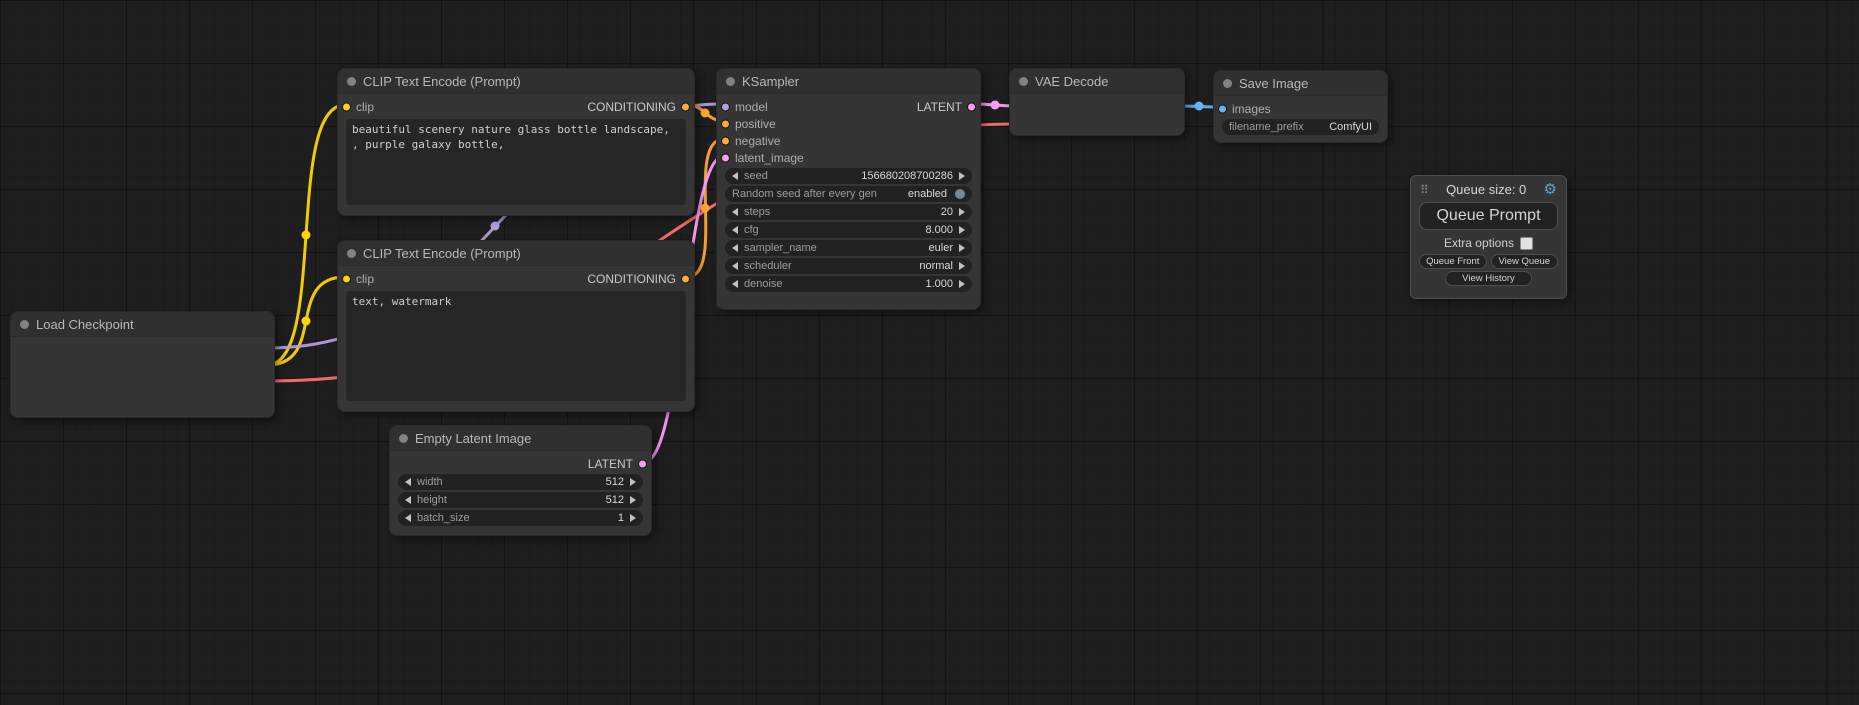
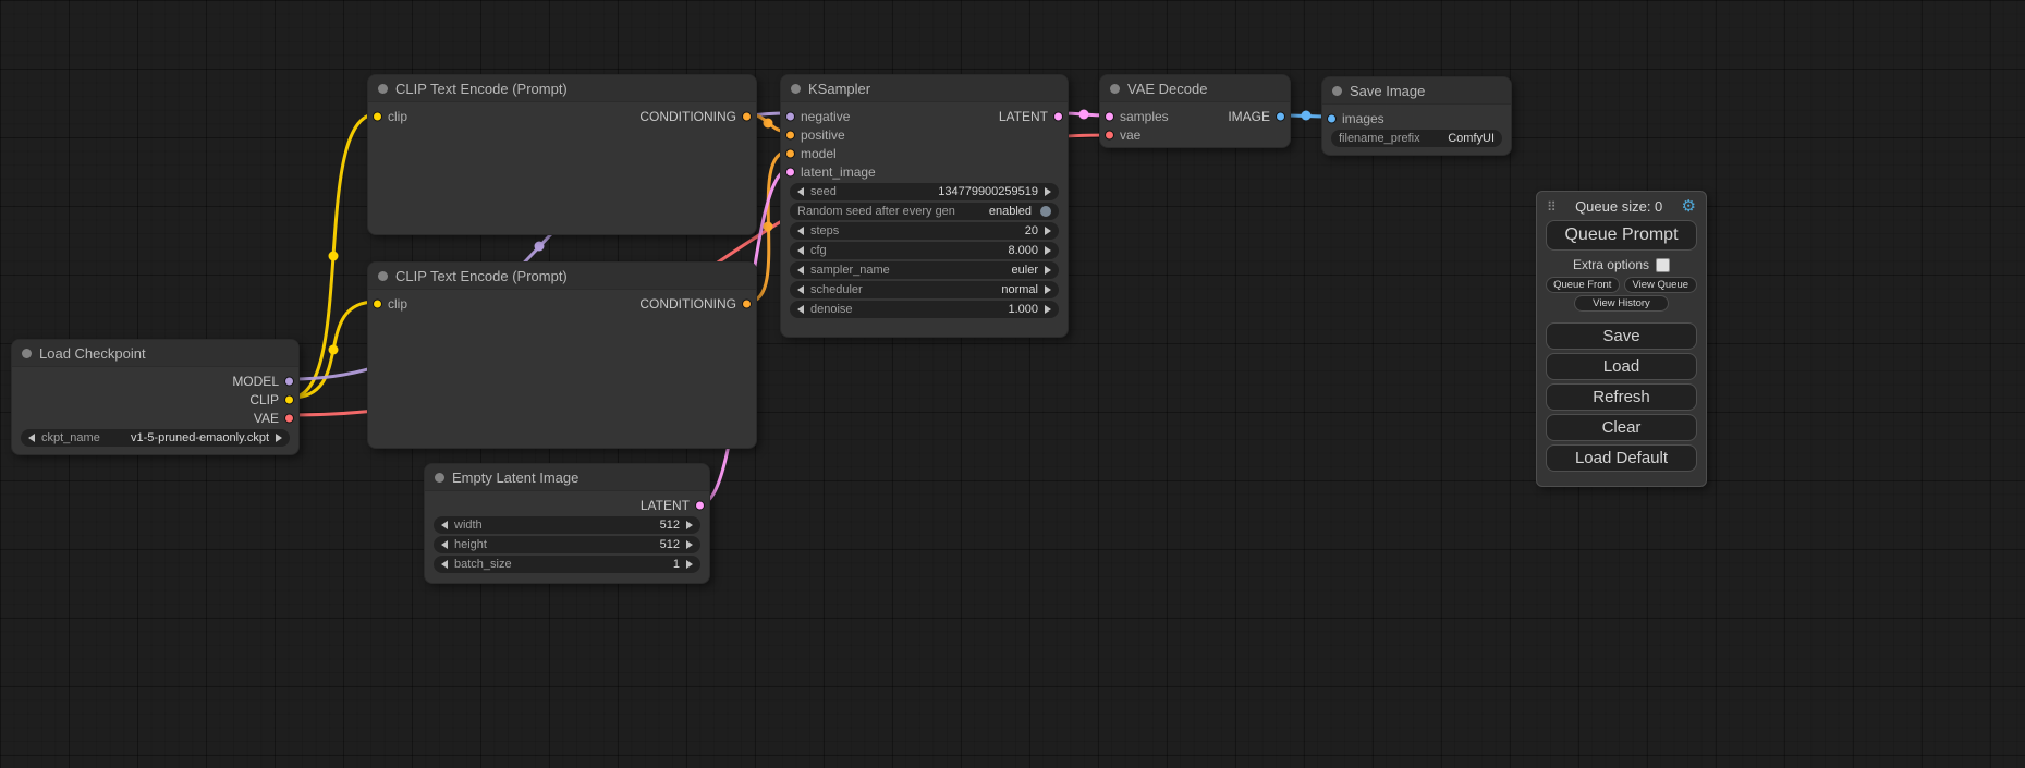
  Load Checkpoint
+ MODEL
+ CLIP
+ VAE
+ ckpt_name
+ v1-5-pruned-emaonly.ckpt
  CLIP Text Encode (Prompt)
  clip
  CONDITIONING
- beautiful scenery nature glass bottle landscape, , purple galaxy bottle,
  CLIP Text Encode (Prompt)
  clip
  CONDITIONING
- text, watermark
  Empty Latent Image
  LATENT
  width
  512
  height
  512
  batch_size
  1
  KSampler
- model
+ negative
  positive
- negative
+ model
  latent_image
  LATENT
  seed
- 156680208700286
+ 134779900259519
  Random seed after every gen
  enabled
  steps
  20
  cfg
  8.000
  sampler_name
  euler
  scheduler
  normal
  denoise
  1.000
  VAE Decode
+ samples
+ IMAGE
+ vae
  Save Image
  images
  filename_prefix
  ComfyUI
  ⠿
  Queue size: 0
  ⚙
  Queue Prompt
  Extra options
  Queue Front
  View Queue
  View History
+ Save
+ Load
+ Refresh
+ Clear
+ Load Default
